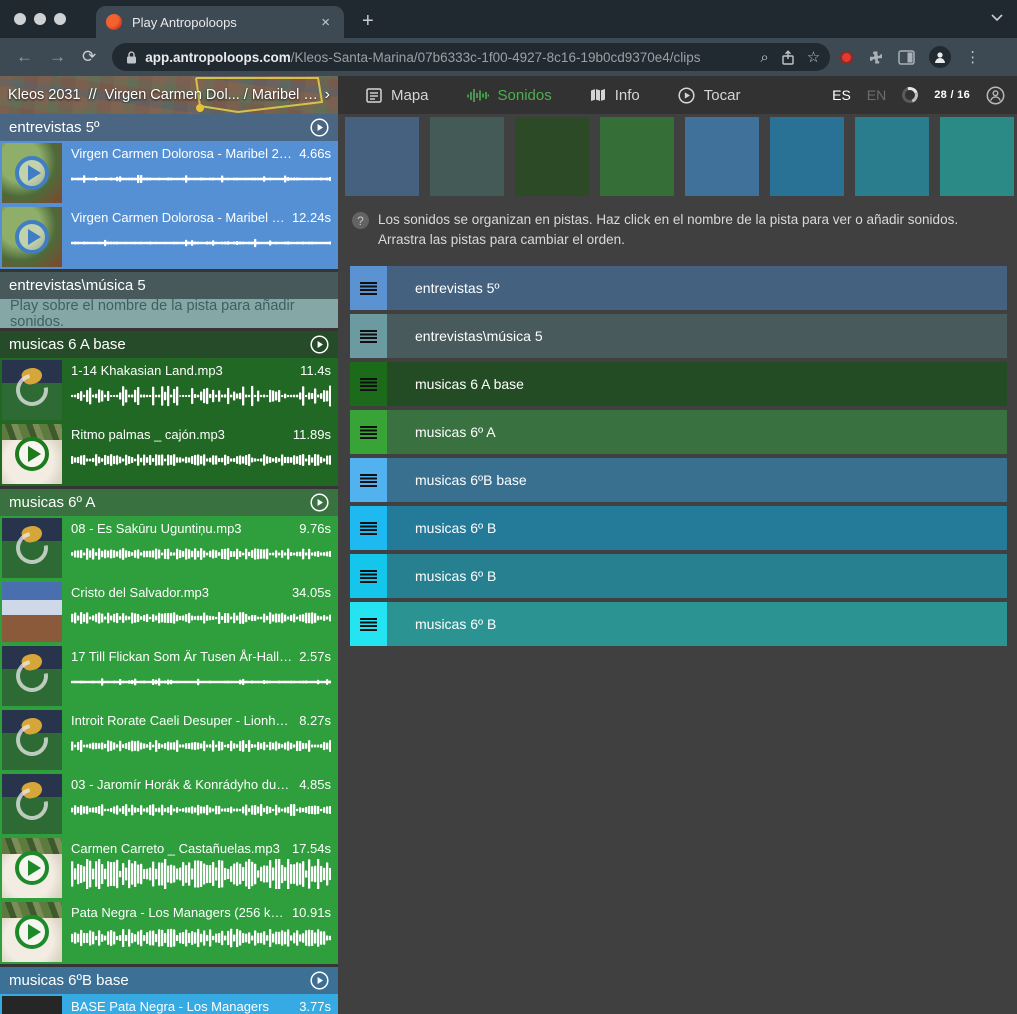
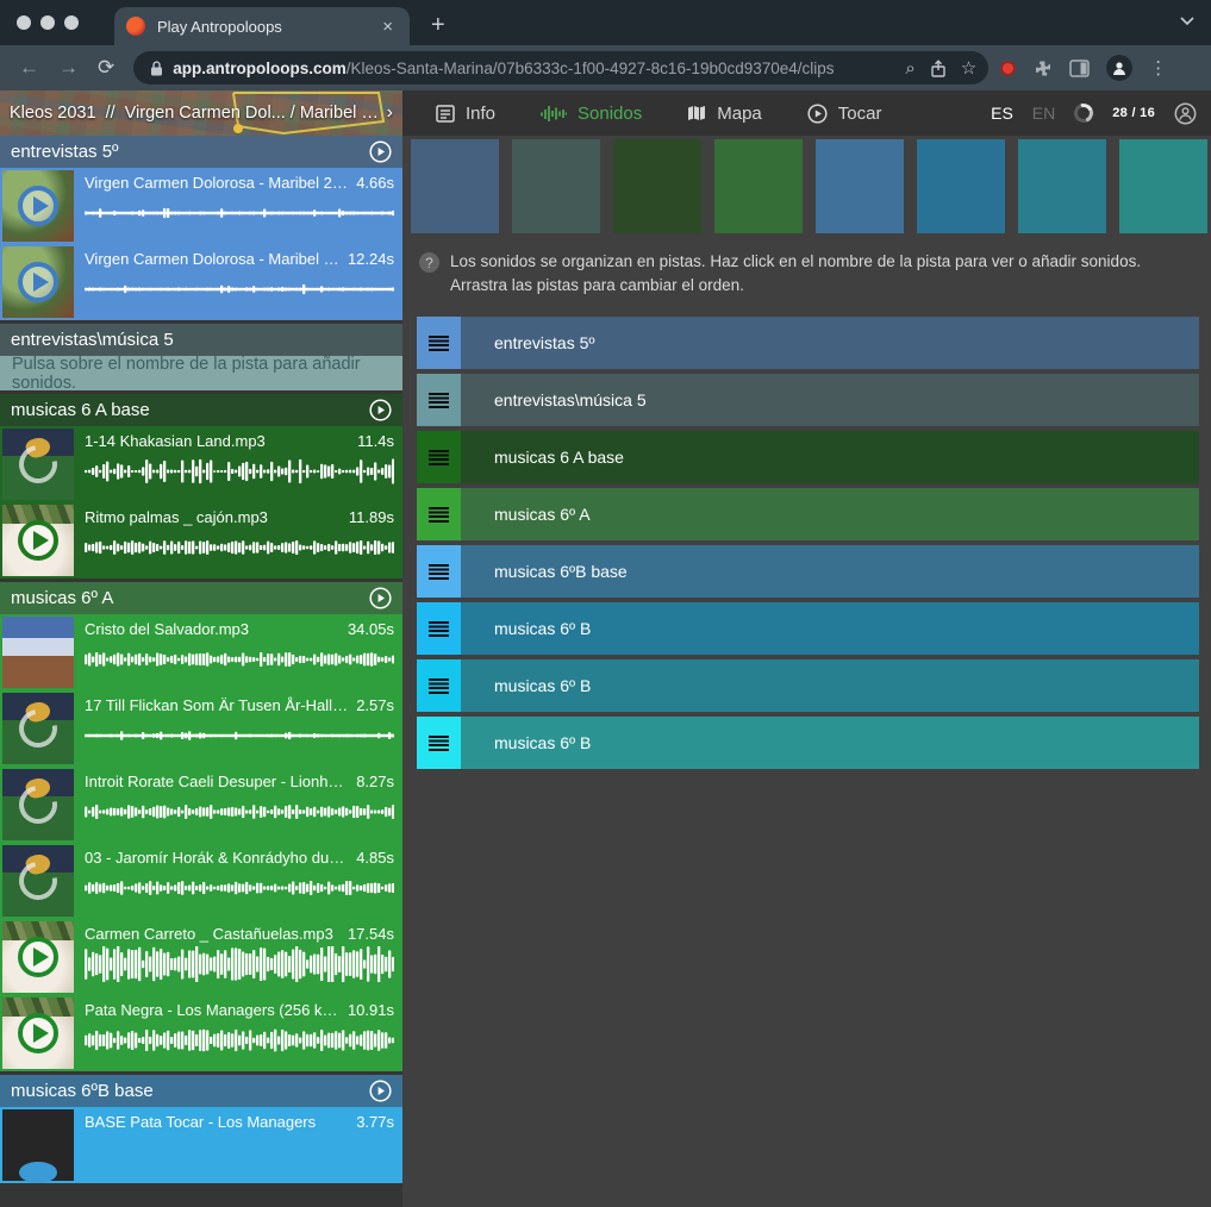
  Play Antropoloops
  ×
  +
  ←
  →
  ⟳
  app.antropoloops.com/Kleos-Santa-Marina/07b6333c-1f00-4927-8c16-19b0cd9370e4/clips
  ⌕
  ☆
  ⋮
  Kleos 2031
  //
  Virgen Carmen Dol... / Maribel 2..
  ›
- Mapa
+ Info
  Sonidos
- Info
+ Mapa
  Tocar
  ES
  EN
  28 / 16
  entrevistas 5º
  Virgen Carmen Dolorosa - Maribel 2.m
  4.66s
  Virgen Carmen Dolorosa - Maribel 2.
  12.24s
  entrevistas\música 5
- Play sobre el nombre de la pista para añadir sonidos.
+ Pulsa sobre el nombre de la pista para añadir sonidos.
  musicas 6 A base
  1-14 Khakasian Land.mp3
  11.4s
  Ritmo palmas _ cajón.mp3
  11.89s
  musicas 6º A
- 08 - Es Sakūru Uguntiņu.mp3
- 9.76s
  Cristo del Salvador.mp3
  34.05s
  17 Till Flickan Som Är Tusen År-Halling
  2.57s
  Introit Rorate Caeli Desuper - Lionhear
  8.27s
  03 - Jaromír Horák & Konrádyho dudá
  4.85s
  Carmen Carreto _ Castañuelas.mp3
  17.54s
  Pata Negra - Los Managers (256 kbp
  10.91s
  musicas 6ºB base
- BASE Pata Negra - Los Managers
+ BASE Pata Tocar - Los Managers
  3.77s
  ?
  Los sonidos se organizan en pistas. Haz click en el nombre de la pista para ver o añadir sonidos. Arrastra las pistas para cambiar el orden.
  entrevistas 5º
  entrevistas\música 5
  musicas 6 A base
  musicas 6º A
  musicas 6ºB base
  musicas 6º B
  musicas 6º B
  musicas 6º B
